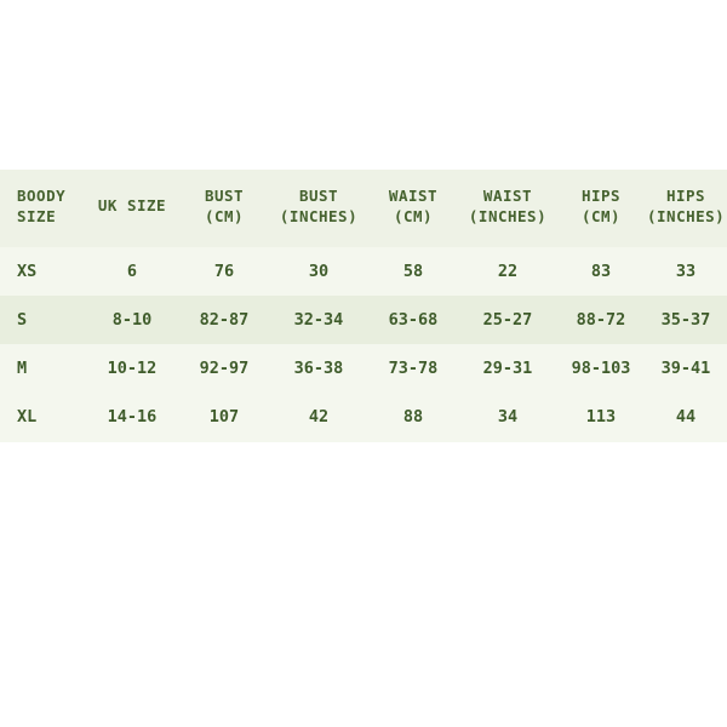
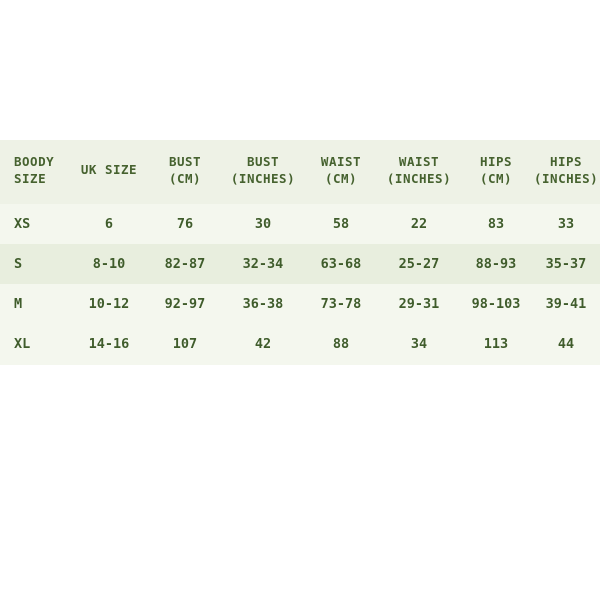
  BOODY SIZE	UK SIZE	BUST (CM)	BUST (INCHES)	WAIST (CM)	WAIST (INCHES)	HIPS (CM)	HIPS (INCHES)
  XS	6	76	30	58	22	83	33
- S	8-10	82-87	32-34	63-68	25-27	88-72	35-37
+ S	8-10	82-87	32-34	63-68	25-27	88-93	35-37
  M	10-12	92-97	36-38	73-78	29-31	98-103	39-41
  XL	14-16	107	42	88	34	113	44
